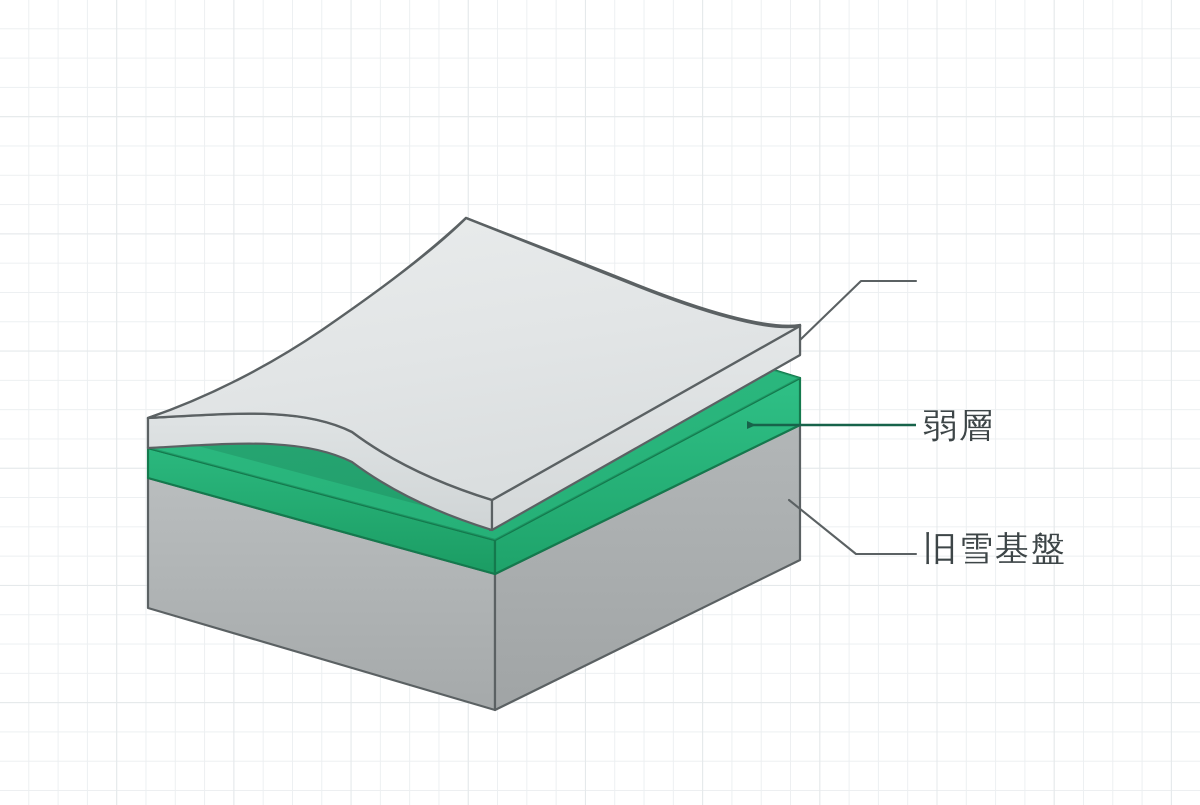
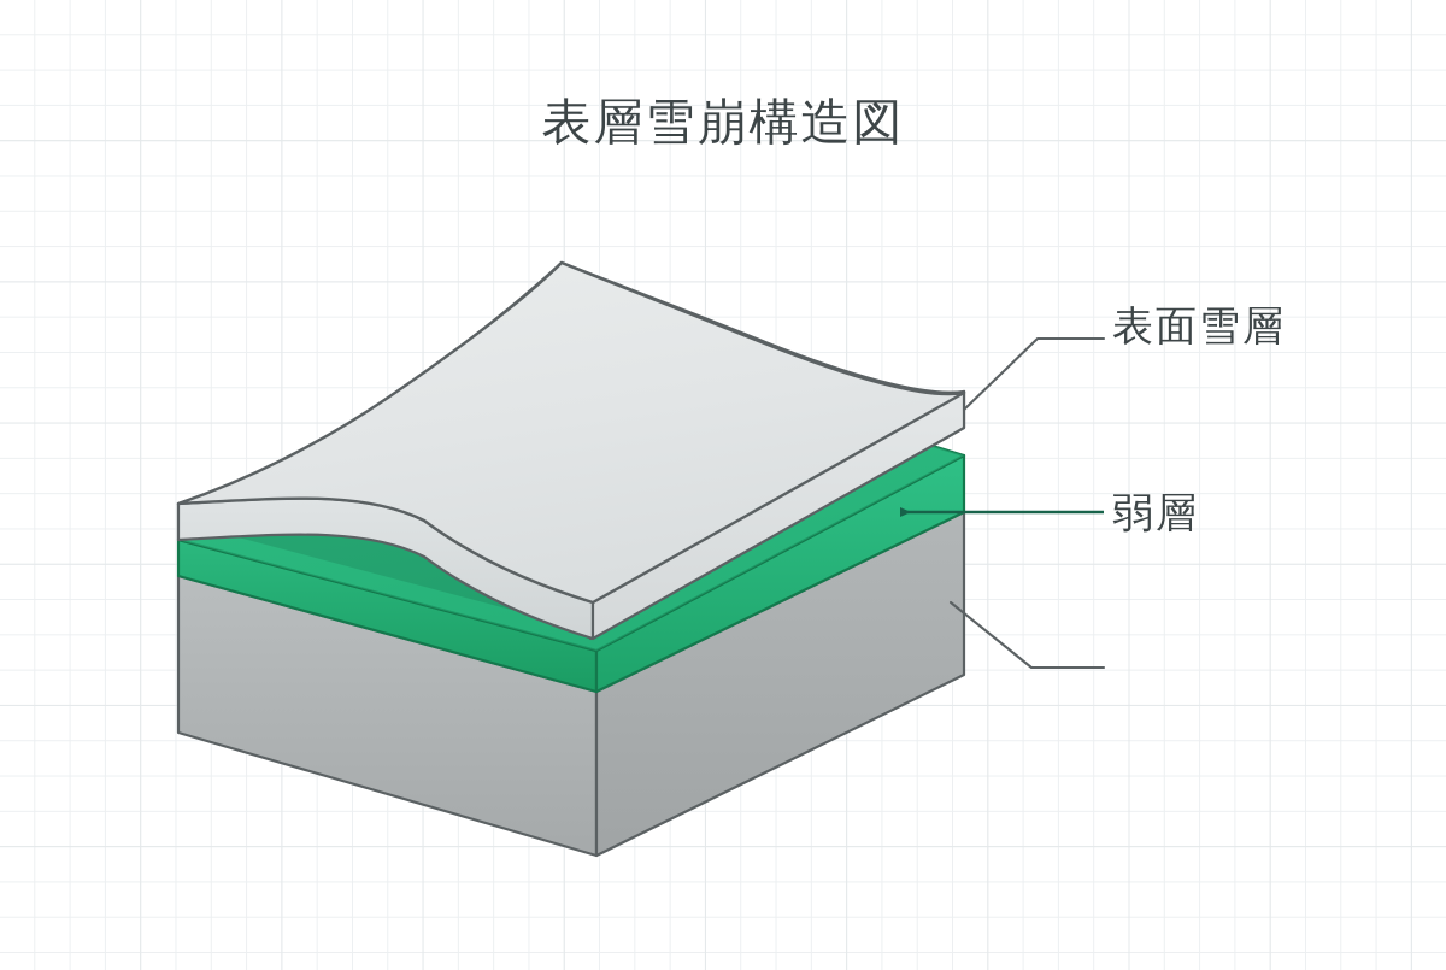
+ 表層雪崩構造図
+ 表面雪層
  弱層
- 旧雪基盤
